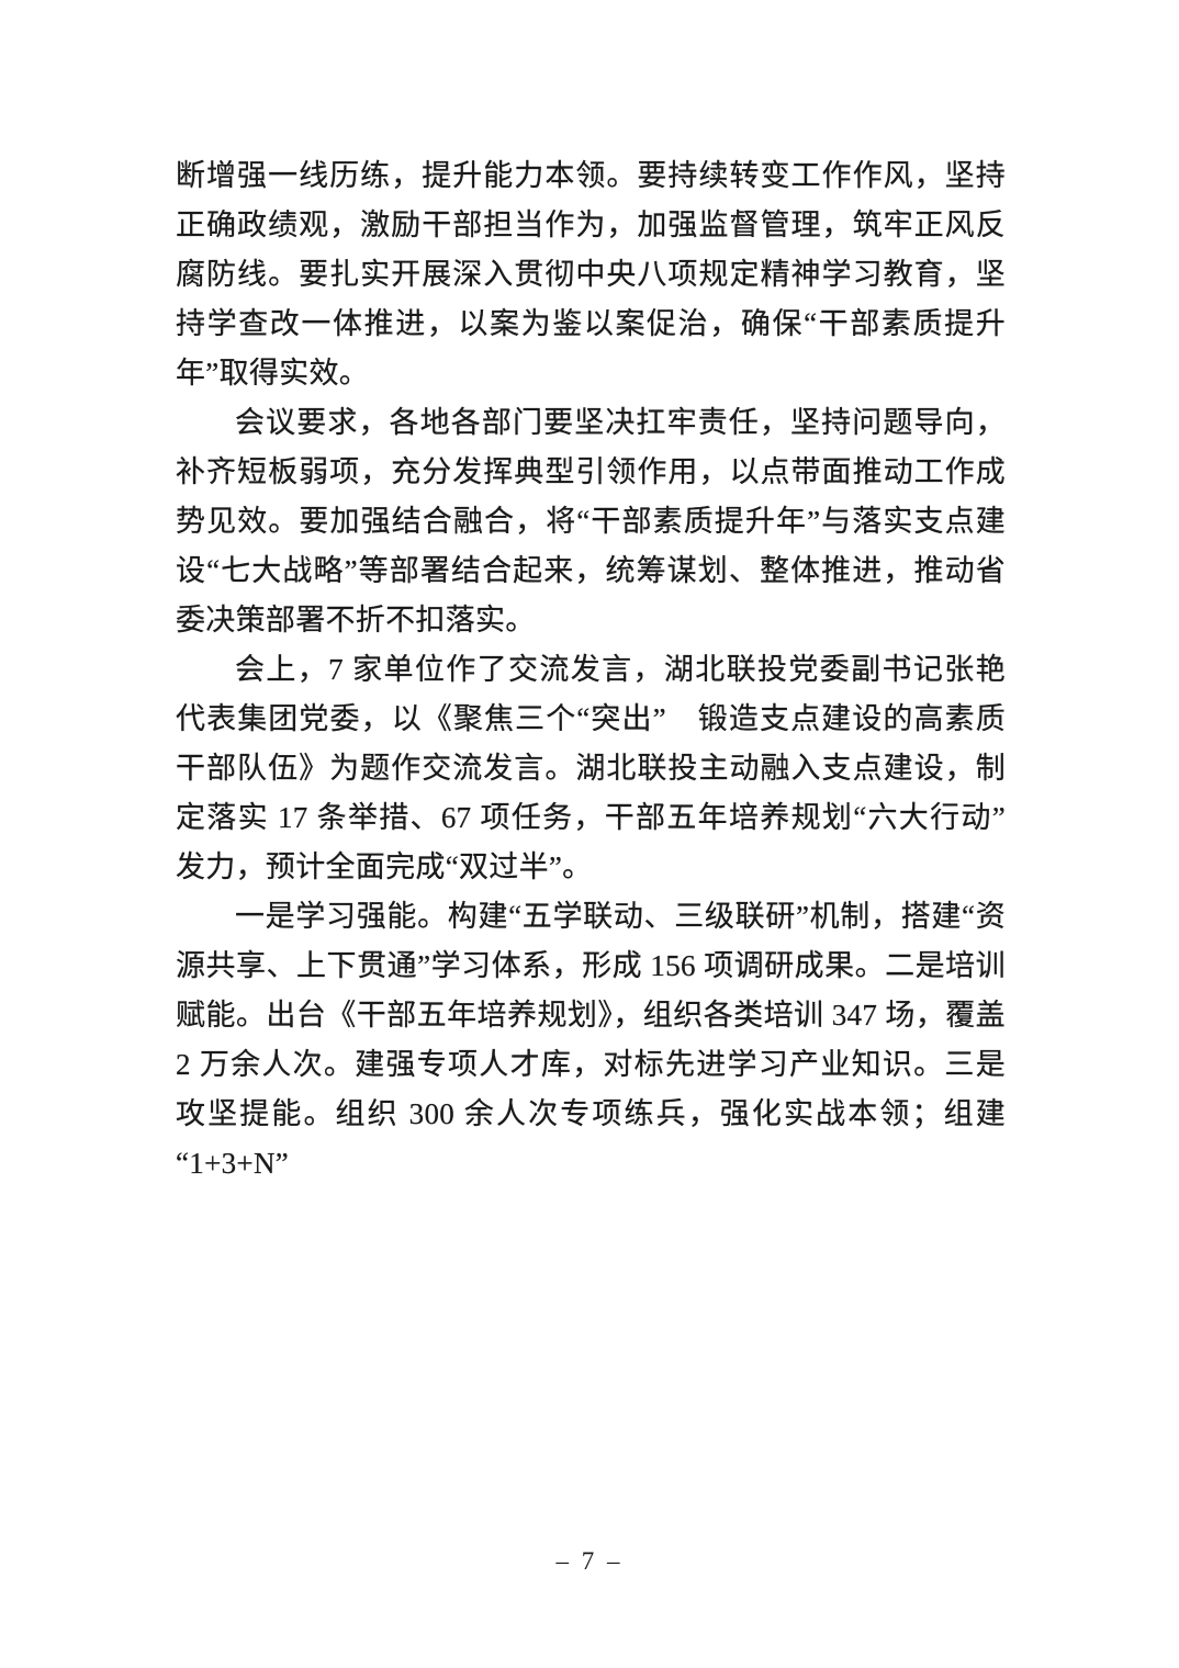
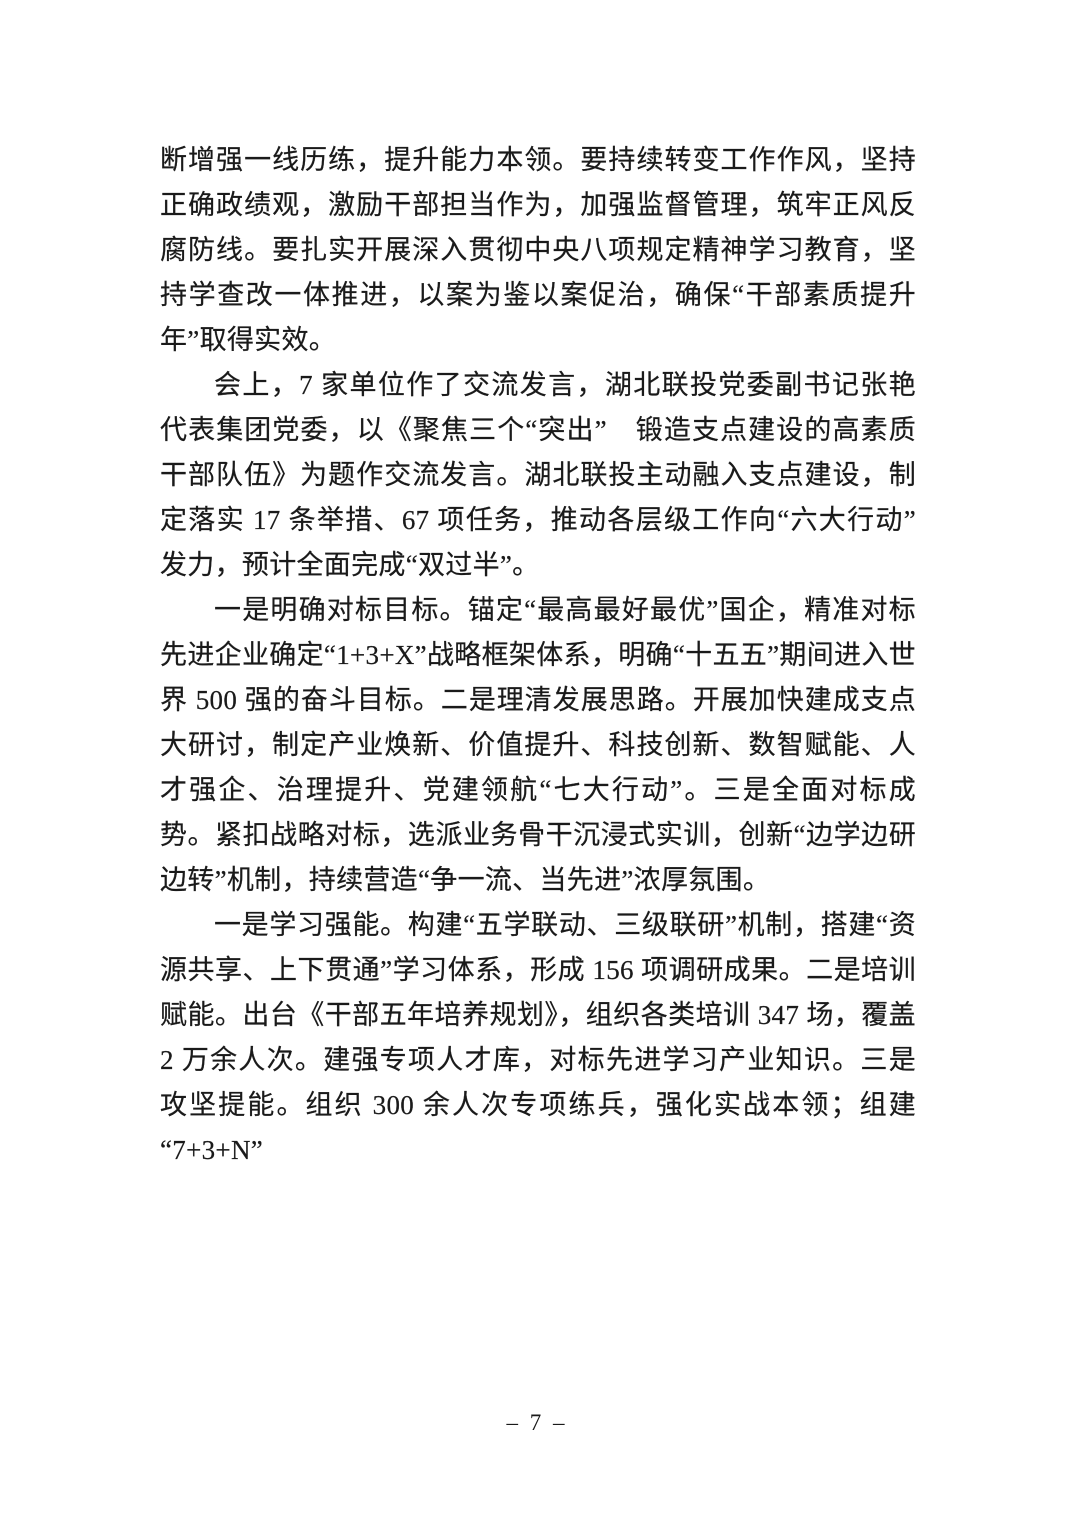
  断增强一线历练，提升能力本领。要持续转变工作作风，坚持正确政绩观，激励干部担当作为，加强监督管理，筑牢正风反腐防线。要扎实开展深入贯彻中央八项规定精神学习教育，坚持学查改一体推进，以案为鉴以案促治，确保“干部素质提升年”取得实效。
- 会议要求，各地各部门要坚决扛牢责任，坚持问题导向，补齐短板弱项，充分发挥典型引领作用，以点带面推动工作成势见效。要加强结合融合，将“干部素质提升年”与落实支点建设“七大战略”等部署结合起来，统筹谋划、整体推进，推动省委决策部署不折不扣落实。
- 会上，7 家单位作了交流发言，湖北联投党委副书记张艳代表集团党委，以《聚焦三个“突出” 锻造支点建设的高素质干部队伍》为题作交流发言。湖北联投主动融入支点建设，制定落实 17 条举措、67 项任务，干部五年培养规划“六大行动”发力，预计全面完成“双过半”。
+ 会上，7 家单位作了交流发言，湖北联投党委副书记张艳代表集团党委，以《聚焦三个“突出” 锻造支点建设的高素质干部队伍》为题作交流发言。湖北联投主动融入支点建设，制定落实 17 条举措、67 项任务，推动各层级工作向“六大行动”发力，预计全面完成“双过半”。
+ 一是明确对标目标。锚定“最高最好最优”国企，精准对标先进企业确定“1+3+X”战略框架体系，明确“十五五”期间进入世界 500 强的奋斗目标。二是理清发展思路。开展加快建成支点大研讨，制定产业焕新、价值提升、科技创新、数智赋能、人才强企、治理提升、党建领航“七大行动”。三是全面对标成势。紧扣战略对标，选派业务骨干沉浸式实训，创新“边学边研边转”机制，持续营造“争一流、当先进”浓厚氛围。
- 一是学习强能。构建“五学联动、三级联研”机制，搭建“资源共享、上下贯通”学习体系，形成 156 项调研成果。二是培训赋能。出台《干部五年培养规划》，组织各类培训 347 场，覆盖 2 万余人次。建强专项人才库，对标先进学习产业知识。三是攻坚提能。组织 300 余人次专项练兵，强化实战本领；组建“1+3+N”
+ 一是学习强能。构建“五学联动、三级联研”机制，搭建“资源共享、上下贯通”学习体系，形成 156 项调研成果。二是培训赋能。出台《干部五年培养规划》，组织各类培训 347 场，覆盖 2 万余人次。建强专项人才库，对标先进学习产业知识。三是攻坚提能。组织 300 余人次专项练兵，强化实战本领；组建“7+3+N”
  – 7 –
